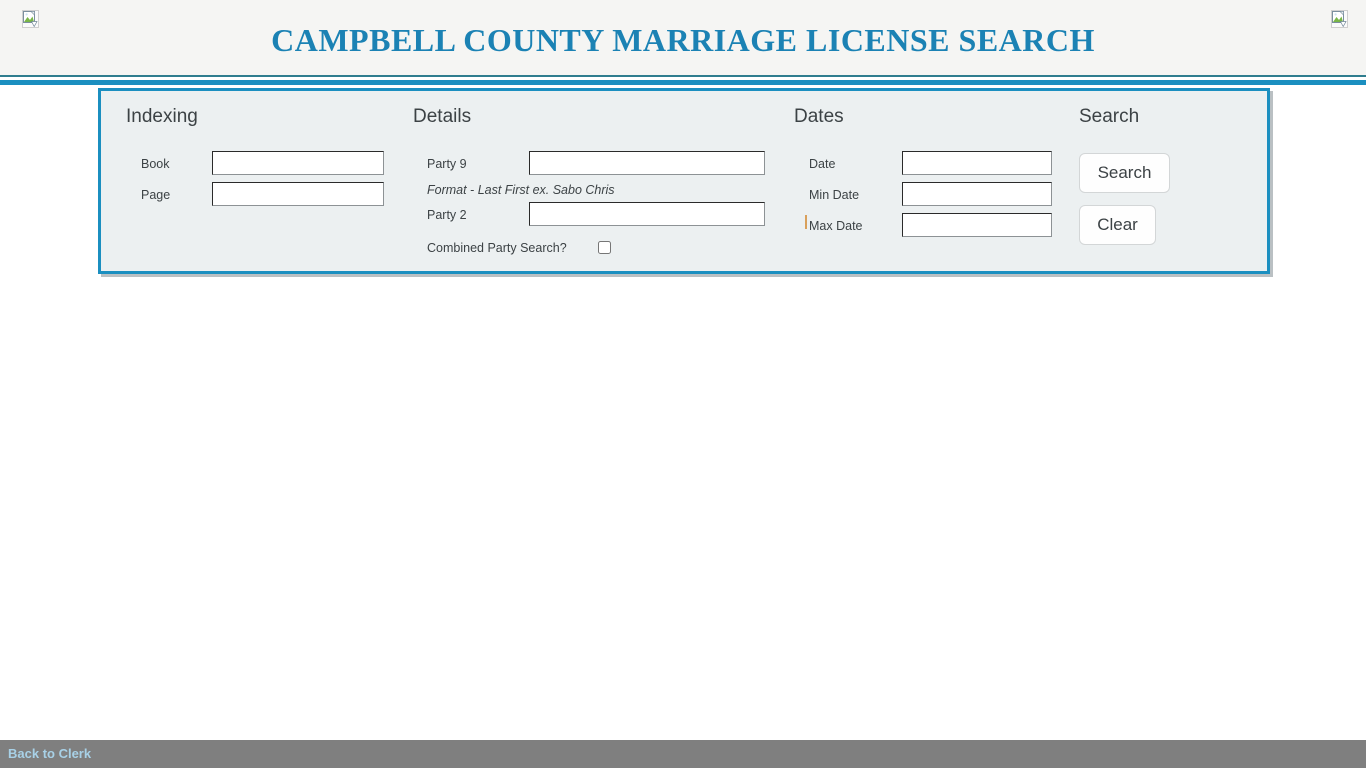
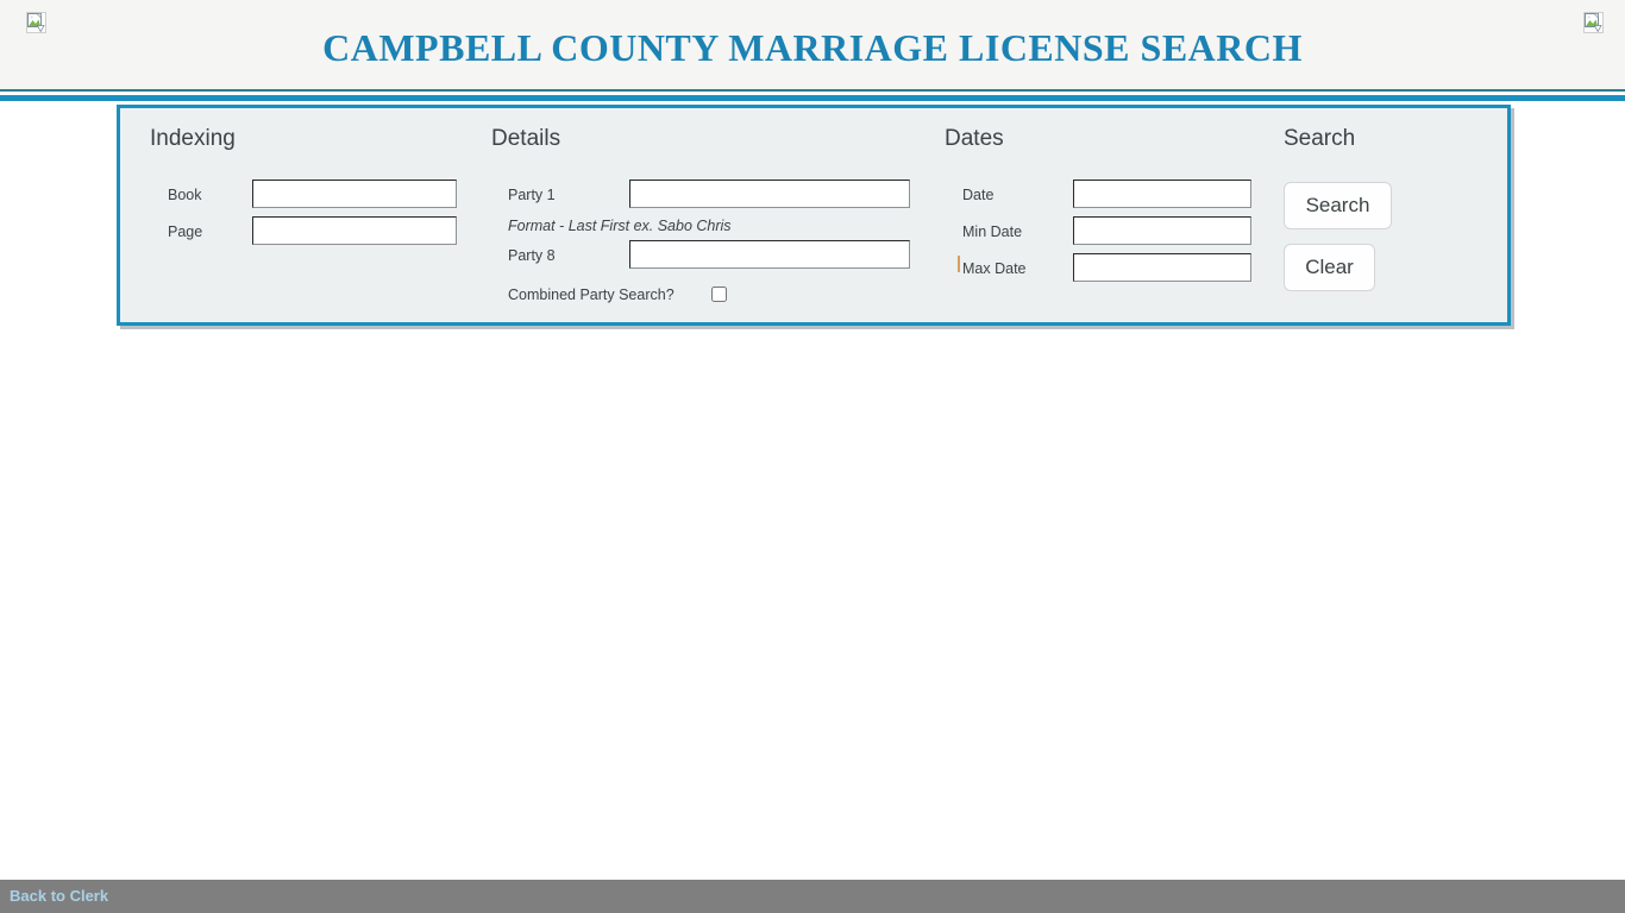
  CAMPBELL COUNTY MARRIAGE LICENSE SEARCH
  Indexing
  Book
  Page
  Details
- Party 9
+ Party 1
  Format - Last First ex. Sabo Chris
- Party 2
+ Party 8
  Combined Party Search?
  Dates
  Date
  Min Date
  Max Date
  Search
  Search
  Clear
  Back to Clerk
